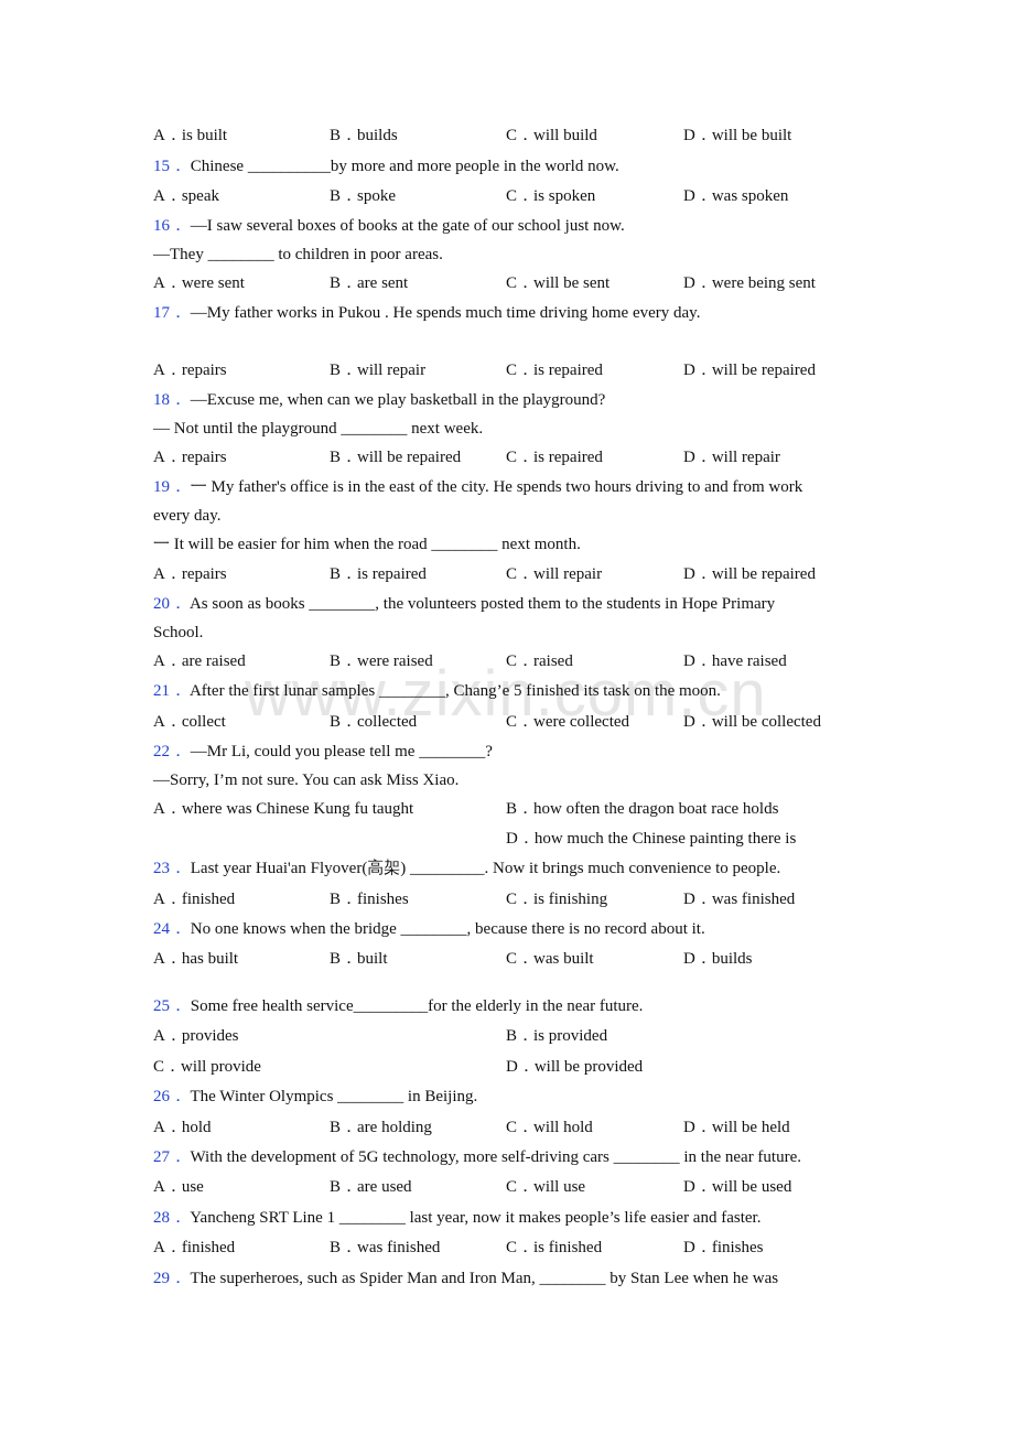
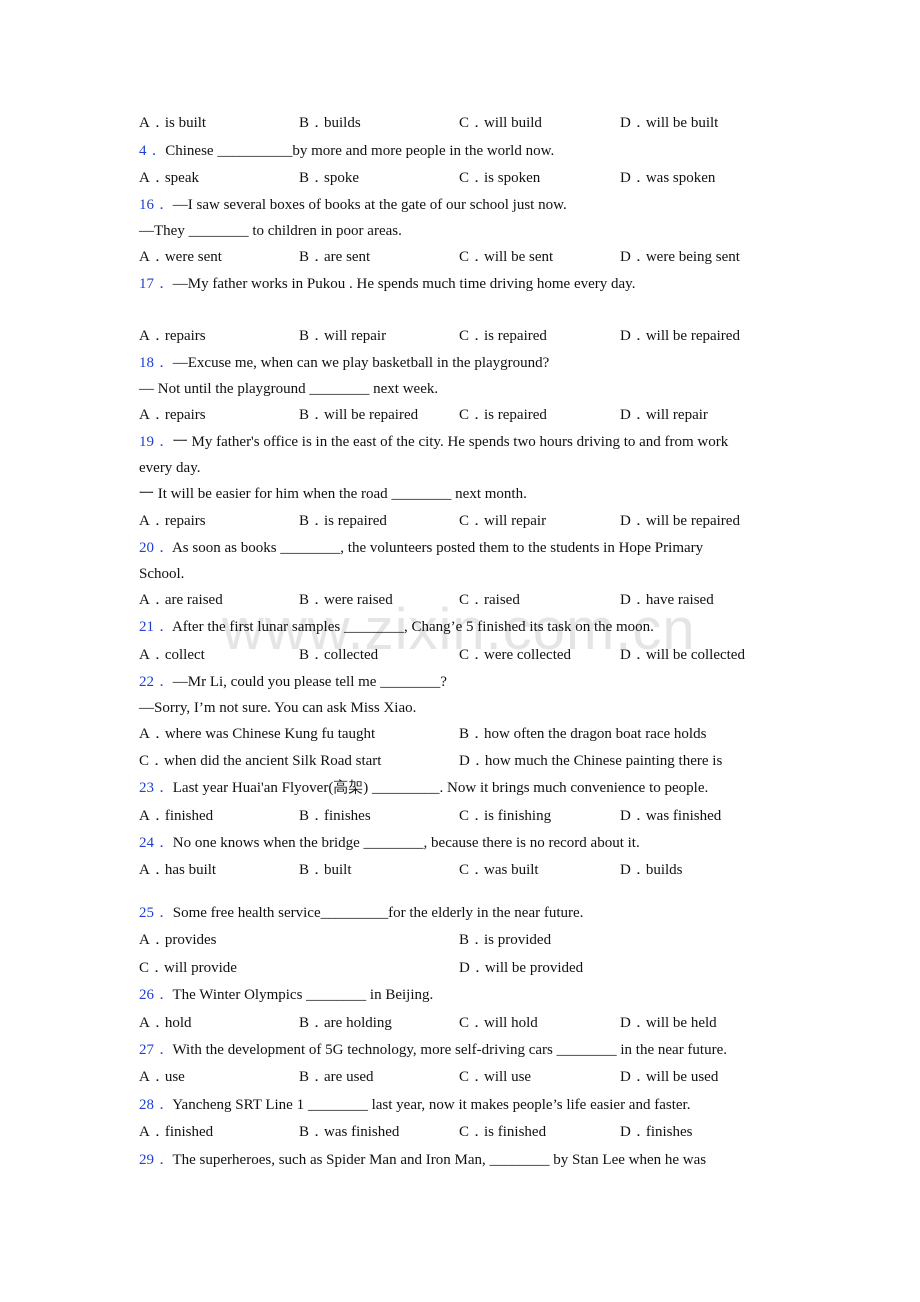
  www.zixin.com.cn
  A．is built
  B．builds
  C．will build
  D．will be built
- 15． Chinese __________by more and more people in the world now.
+ 4． Chinese __________by more and more people in the world now.
  A．speak
  B．spoke
  C．is spoken
  D．was spoken
  16． —I saw several boxes of books at the gate of our school just now.
  —They ________ to children in poor areas.
  A．were sent
  B．are sent
  C．will be sent
  D．were being sent
  17． —My father works in Pukou . He spends much time driving home every day.
  A．repairs
  B．will repair
  C．is repaired
  D．will be repaired
  18． —Excuse me, when can we play basketball in the playground?
  — Not until the playground ________ next week.
  A．repairs
  B．will be repaired
  C．is repaired
  D．will repair
  19． 一 My father's office is in the east of the city. He spends two hours driving to and from work
  every day.
  一 It will be easier for him when the road ________ next month.
  A．repairs
  B．is repaired
  C．will repair
  D．will be repaired
  20． As soon as books ________, the volunteers posted them to the students in Hope Primary
  School.
  A．are raised
  B．were raised
  C．raised
  D．have raised
  21． After the first lunar samples ________, Chang’e 5 finished its task on the moon.
  A．collect
  B．collected
  C．were collected
  D．will be collected
  22． —Mr Li, could you please tell me ________?
  —Sorry, I’m not sure. You can ask Miss Xiao.
  A．where was Chinese Kung fu taught
  B．how often the dragon boat race holds
+ C．when did the ancient Silk Road start
  D．how much the Chinese painting there is
  23． Last year Huai'an Flyover(高架) _________. Now it brings much convenience to people.
  A．finished
  B．finishes
  C．is finishing
  D．was finished
  24． No one knows when the bridge ________, because there is no record about it.
  A．has built
  B．built
  C．was built
  D．builds
  25． Some free health service_________for the elderly in the near future.
  A．provides
  B．is provided
  C．will provide
  D．will be provided
  26． The Winter Olympics ________ in Beijing.
  A．hold
  B．are holding
  C．will hold
  D．will be held
  27． With the development of 5G technology, more self-driving cars ________ in the near future.
  A．use
  B．are used
  C．will use
  D．will be used
  28． Yancheng SRT Line 1 ________ last year, now it makes people’s life easier and faster.
  A．finished
  B．was finished
  C．is finished
  D．finishes
  29． The superheroes, such as Spider Man and Iron Man, ________ by Stan Lee when he was
